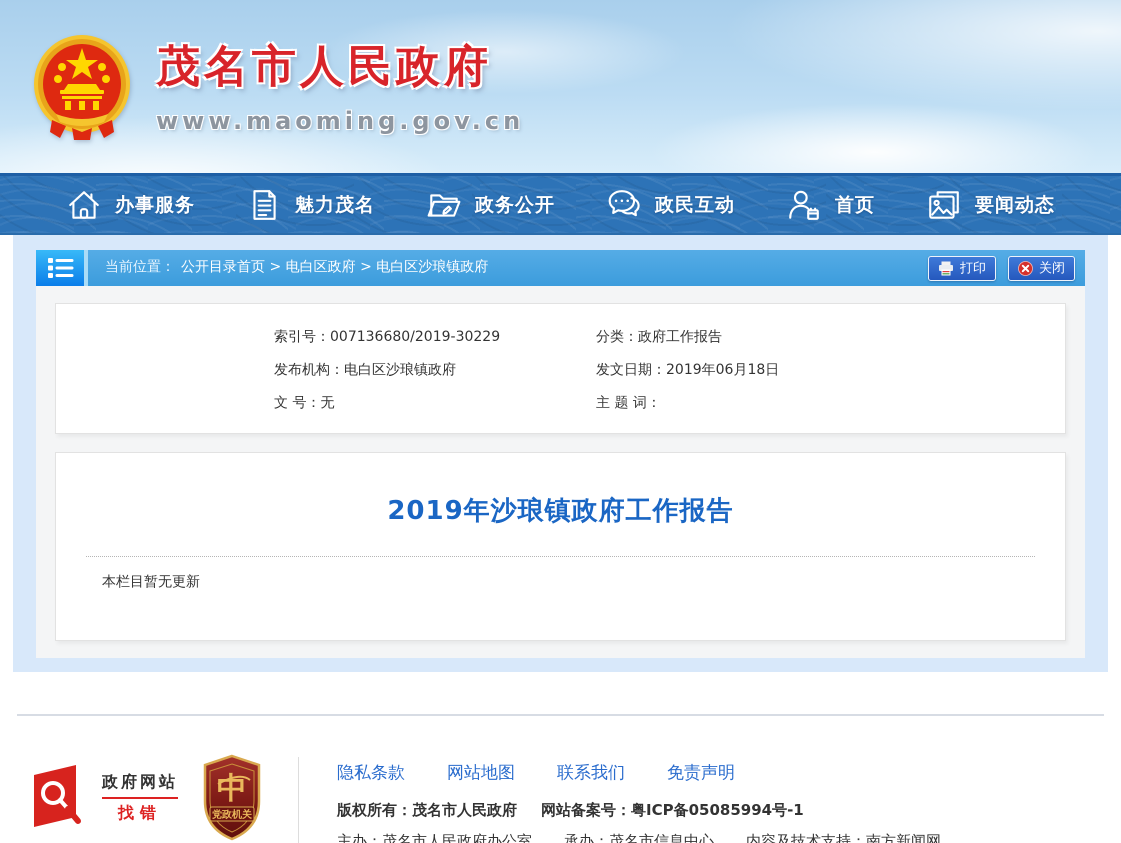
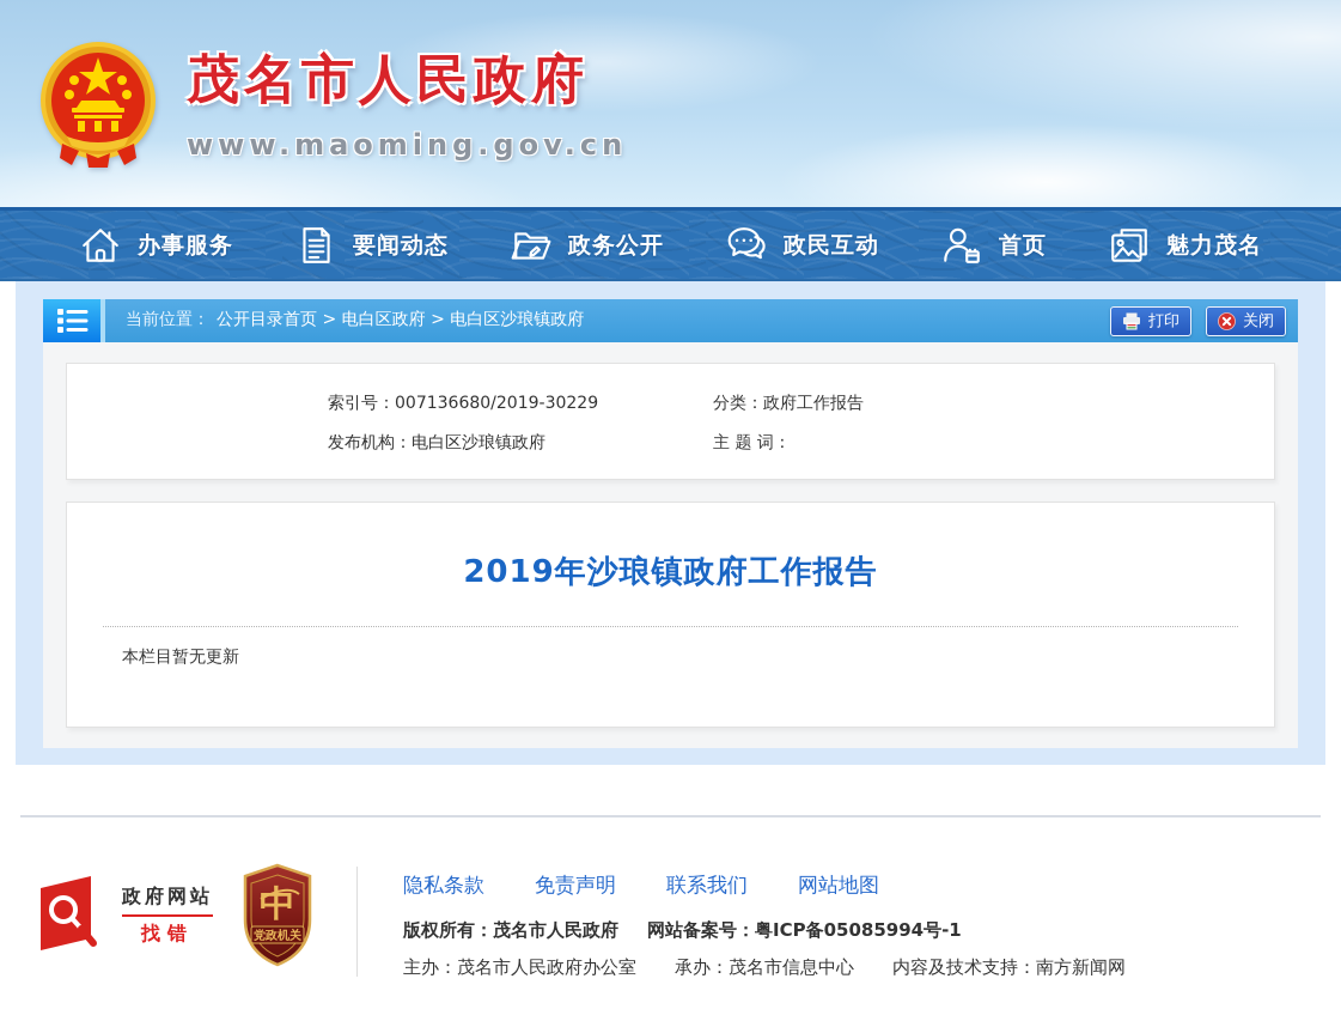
  茂名市人民政府
  www.maoming.gov.cn
  办事服务
- 魅力茂名
+ 要闻动态
  政务公开
  政民互动
  首页
- 要闻动态
+ 魅力茂名
  当前位置：
  公开目录首页 > 电白区政府 > 电白区沙琅镇政府
  打印
  关闭
  索引号：007136680/2019-30229
  分类：政府工作报告
  发布机构：电白区沙琅镇政府
- 发文日期：2019年06月18日
- 文 号：无
  主 题 词：
  2019年沙琅镇政府工作报告
  本栏目暂无更新
  政府网站
  找错
  中
  党政机关
  隐私条款
- 网站地图
+ 免责声明
  联系我们
- 免责声明
+ 网站地图
  版权所有：茂名市人民政府
  网站备案号：粤ICP备05085994号-1
  主办：茂名市人民政府办公室
  承办：茂名市信息中心
  内容及技术支持：南方新闻网
